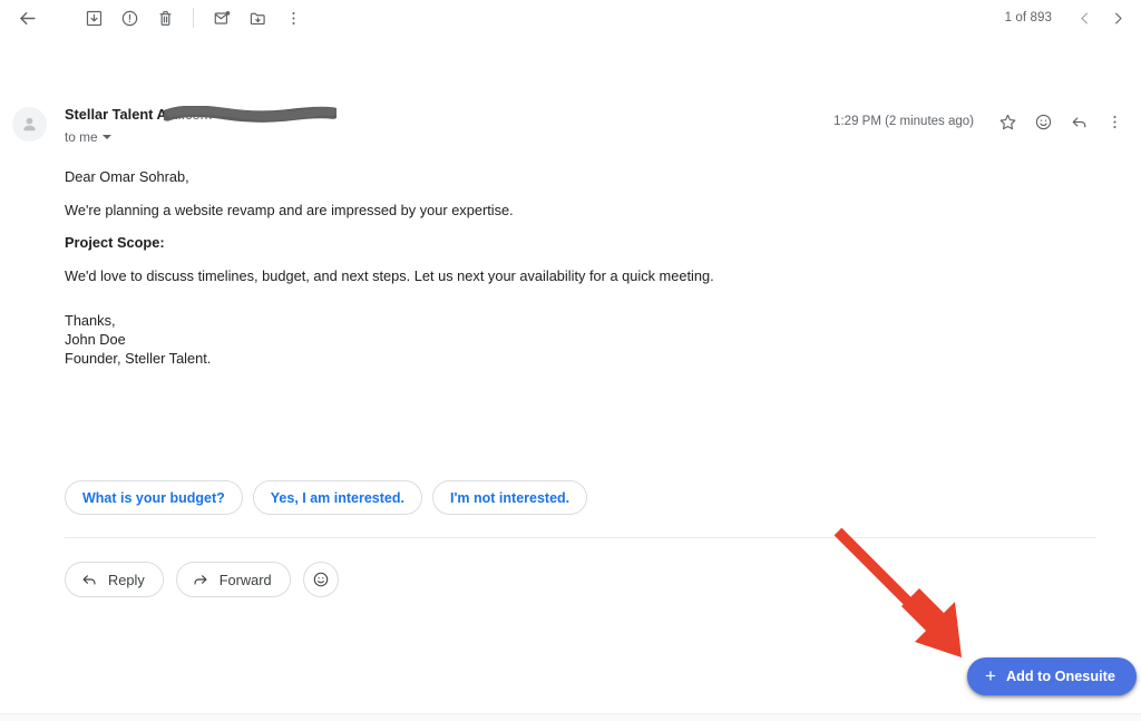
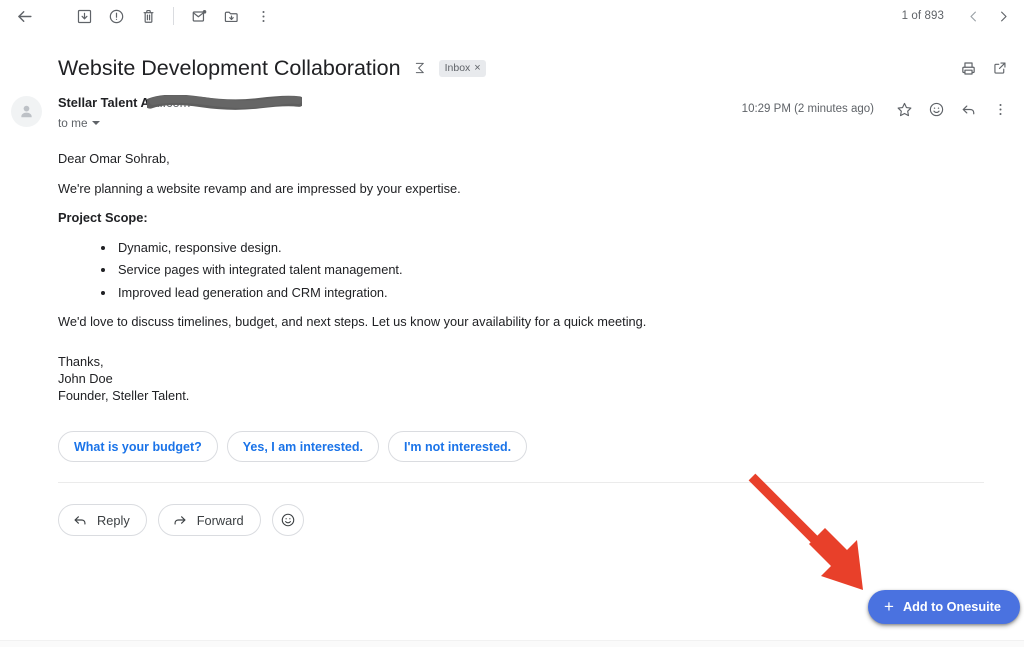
  1 of 893
+ Website Development Collaboration
+ Inbox
+ ×
  to me
- 1:29 PM (2 minutes ago)
+ 10:29 PM (2 minutes ago)
  Dear Omar Sohrab,
  We're planning a website revamp and are impressed by your expertise.
  Project Scope:
+ Dynamic, responsive design.
+ Service pages with integrated talent management.
+ Improved lead generation and CRM integration.
- We'd love to discuss timelines, budget, and next steps. Let us next your availability for a quick meeting.
+ We'd love to discuss timelines, budget, and next steps. Let us know your availability for a quick meeting.
  Thanks,
  John Doe
  Founder, Steller Talent.
  What is your budget?
  Yes, I am interested.
  I'm not interested.
  Reply
  Forward
  +
  Add to Onesuite
